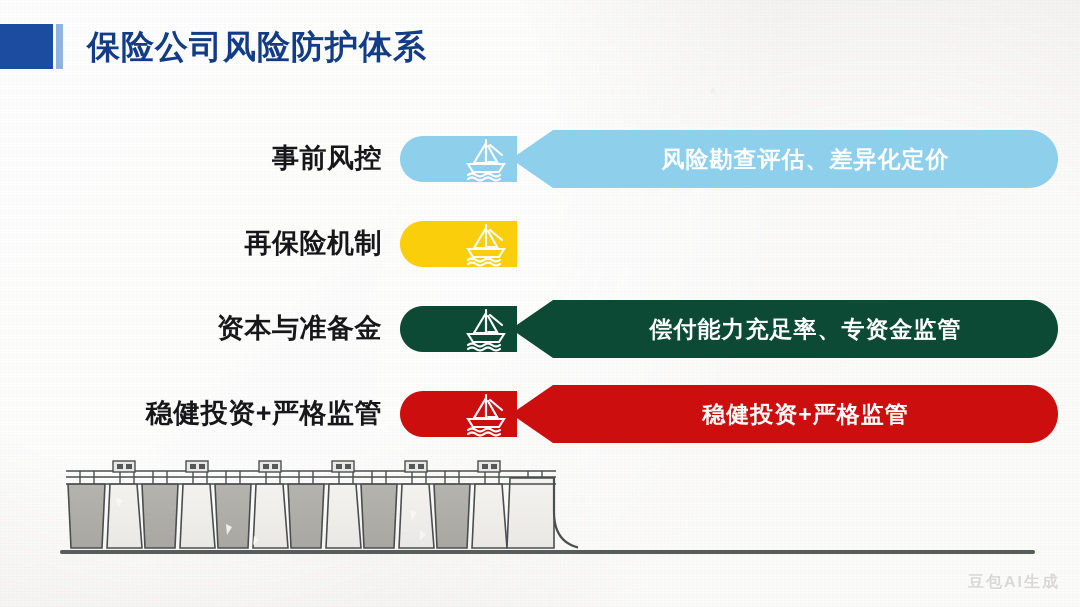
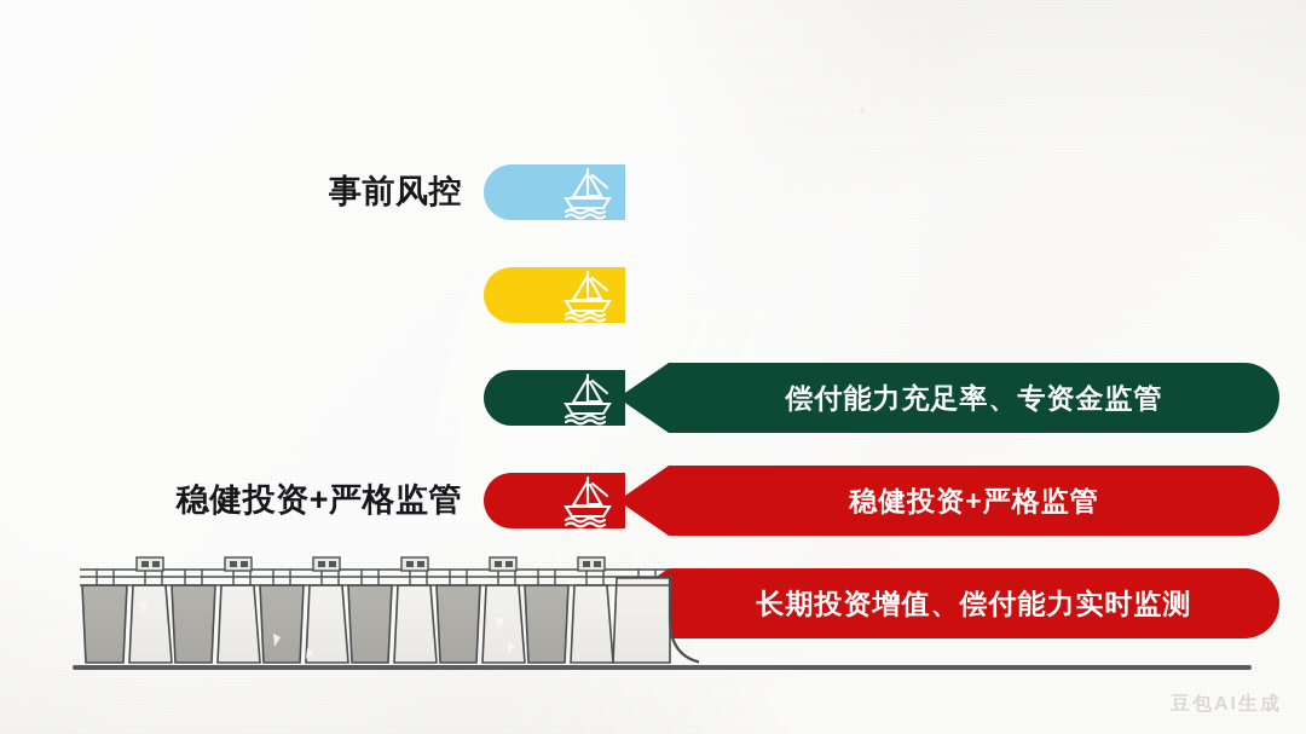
- 保险公司风险防护体系
  事前风控
- 风险勘查评估、差异化定价
- 再保险机制
- 资本与准备金
  偿付能力充足率、专资金监管
  稳健投资+严格监管
  稳健投资+严格监管
+ 长期投资增值、偿付能力实时监测
  豆包AI生成
